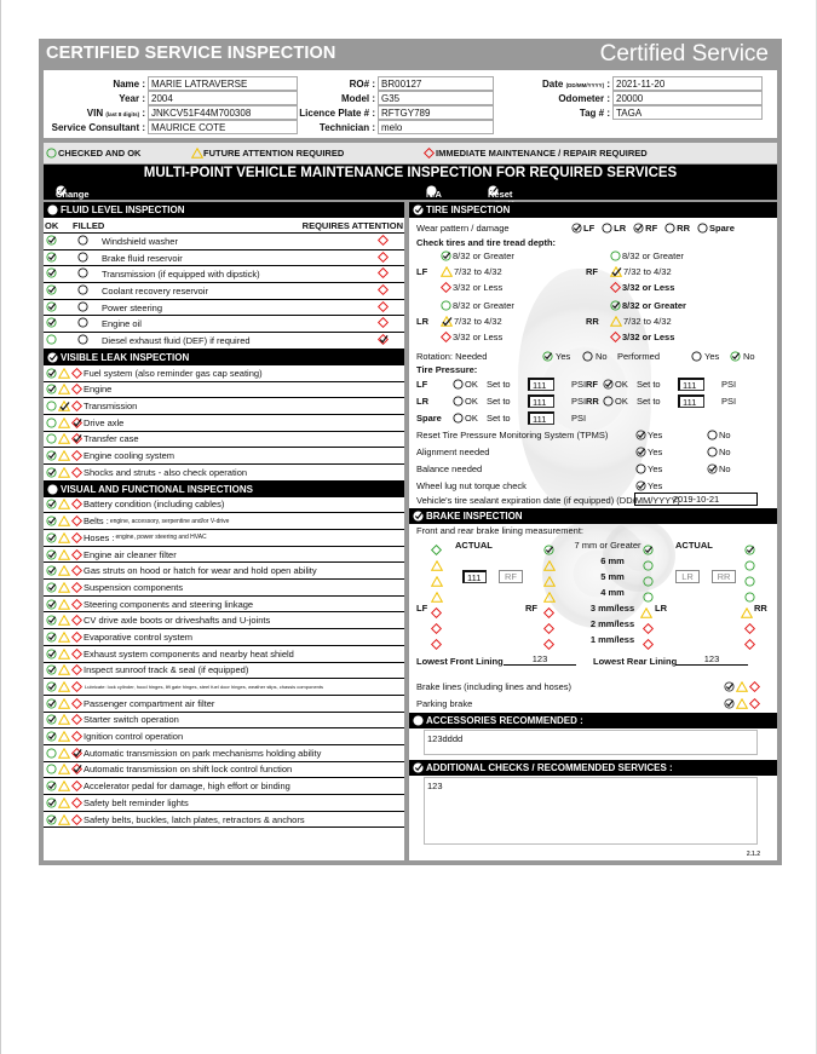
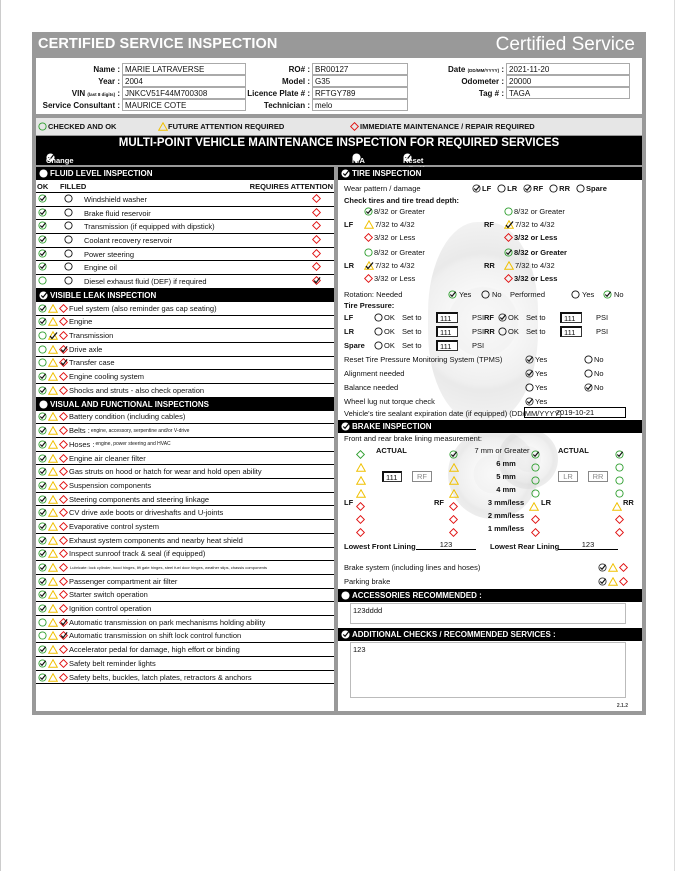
  CERTIFIED SERVICE INSPECTION
  Certified Service
  Name :
  MARIE LATRAVERSE
  Year :
  2004
  JNKCV51F44M700308
  Service Consultant :
  MAURICE COTE
  RO# :
  BR00127
  Model :
  G35
  Licence Plate # :
  RFTGY789
  Technician :
  melo
  2021-11-20
  Odometer :
  20000
  Tag # :
  TAGA
  CHECKED AND OK
  FUTURE ATTENTION REQUIRED
  IMMEDIATE MAINTENANCE / REPAIR REQUIRED
  MULTI-POINT VEHICLE MAINTENANCE INSPECTION FOR REQUIRED SERVICES
  N/A
  FLUID LEVEL INSPECTION
  OK
  FILLED
  REQUIRES ATTENTION
  Windshield washer
  Brake fluid reservoir
  Transmission (if equipped with dipstick)
  Coolant recovery reservoir
  Power steering
  Engine oil
  Diesel exhaust fluid (DEF) if required
  VISIBLE LEAK INSPECTION
  Fuel system (also reminder gas cap seating)
  Engine
  Transmission
  Drive axle
  Transfer case
  Engine cooling system
  Shocks and struts - also check operation
  VISUAL AND FUNCTIONAL INSPECTIONS
  Battery condition (including cables)
  Belts :
  Hoses :
  Engine air cleaner filter
  Gas struts on hood or hatch for wear and hold open ability
  Suspension components
  Steering components and steering linkage
  CV drive axle boots or driveshafts and U-joints
  Evaporative control system
  Exhaust system components and nearby heat shield
  Inspect sunroof track & seal (if equipped)
  Passenger compartment air filter
  Starter switch operation
  Ignition control operation
  Automatic transmission on park mechanisms holding ability
  Automatic transmission on shift lock control function
  Accelerator pedal for damage, high effort or binding
  Safety belt reminder lights
  Safety belts, buckles, latch plates, retractors & anchors
  TIRE INSPECTION
  Wear pattern / damage
  LF
  LR
  RF
  RR
  Spare
  Check tires and tire tread depth:
  LF
  8/32 or Greater
  7/32 to 4/32
  3/32 or Less
  RF
  8/32 or Greater
  7/32 to 4/32
  3/32 or Less
  LR
  8/32 or Greater
  7/32 to 4/32
  3/32 or Less
  RR
  8/32 or Greater
  7/32 to 4/32
  3/32 or Less
  Rotation: Needed
  Yes
  No
  Performed
  Yes
  No
  Tire Pressure:
  LF
  OK
  Set to
  111
  PSI
  RF
  OK
  Set to
  111
  PSI
  LR
  OK
  Set to
  111
  PSI
  RR
  OK
  Set to
  111
  PSI
  Spare
  OK
  Set to
  111
  PSI
  Reset Tire Pressure Monitoring System (TPMS)
  Yes
  No
  Alignment needed
  Yes
  No
  Balance needed
  Yes
  No
  Wheel lug nut torque check
  Yes
  Vehicle's tire sealant expiration date (if equipped) (DD/MM/YYYY)
  2019-10-21
  BRAKE INSPECTION
  Front and rear brake lining measurement:
  ACTUAL
  ACTUAL
  7 mm or Greater
  6 mm
  5 mm
  4 mm
  3 mm/less
  2 mm/less
  1 mm/less
  LF
  RF
  LR
  RR
  111
  RF
  LR
  RR
  Lowest Front Lining
  123
  Lowest Rear Lining
  123
- Brake lines (including lines and hoses)
+ Brake system (including lines and hoses)
  Parking brake
  ACCESSORIES RECOMMENDED :
  123dddd
  ADDITIONAL CHECKS / RECOMMENDED SERVICES :
  123
